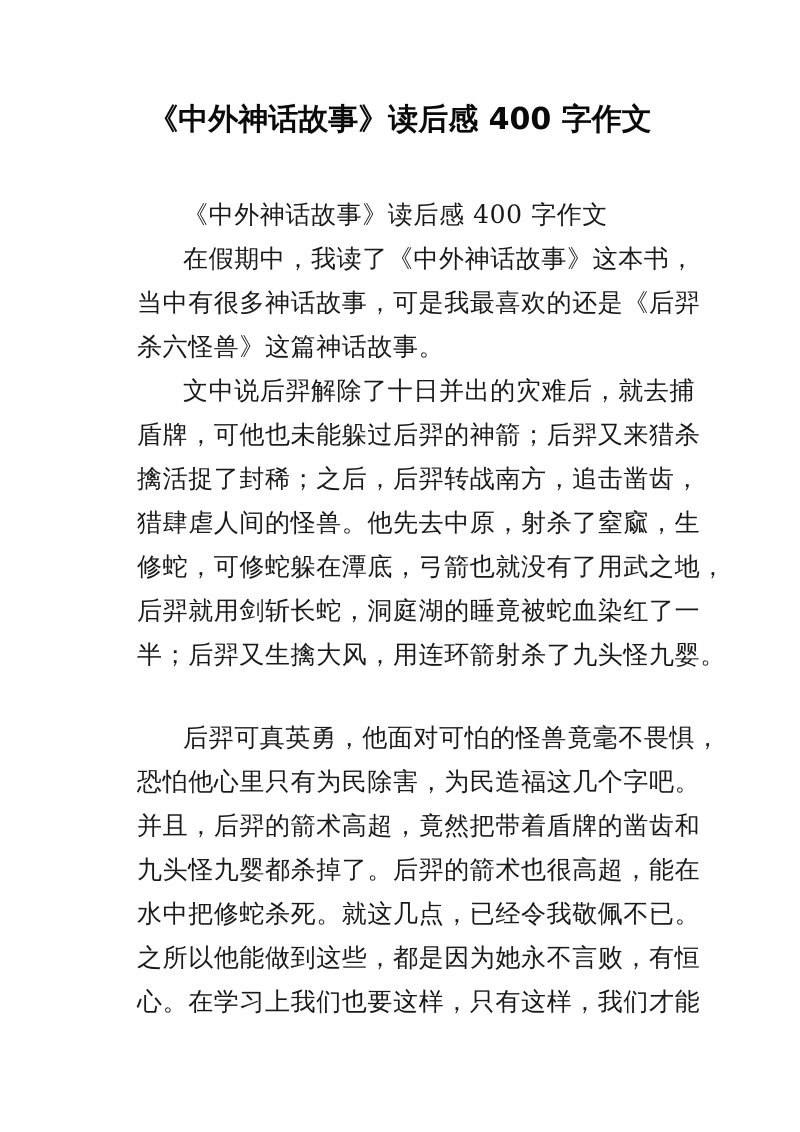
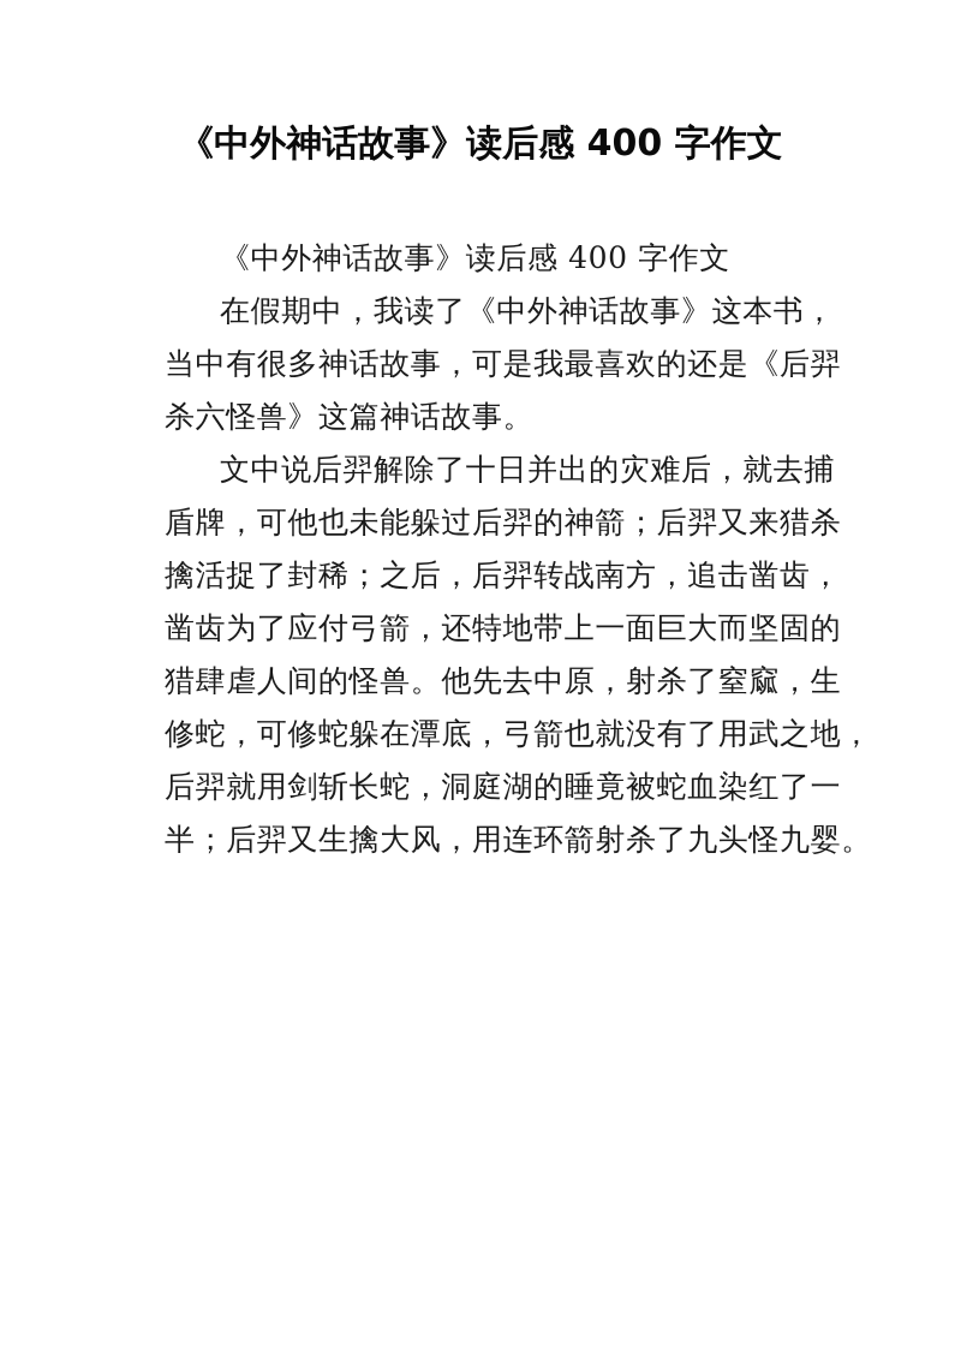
  《中外神话故事》读后感 400 字作文
  《中外神话故事》读后感 400 字作文
  在假期中，我读了《中外神话故事》这本书，
  当中有很多神话故事，可是我最喜欢的还是《后羿
  杀六怪兽》这篇神话故事。
  文中说后羿解除了十日并出的灾难后，就去捕
  盾牌，可他也未能躲过后羿的神箭；后羿又来猎杀
  擒活捉了封稀；之后，后羿转战南方，追击凿齿，
+ 凿齿为了应付弓箭，还特地带上一面巨大而坚固的
  猎肆虐人间的怪兽。他先去中原，射杀了窒窳，生
  修蛇，可修蛇躲在潭底，弓箭也就没有了用武之地，
  后羿就用剑斩长蛇，洞庭湖的睡竟被蛇血染红了一
  半；后羿又生擒大风，用连环箭射杀了九头怪九婴。
- 后羿可真英勇，他面对可怕的怪兽竟毫不畏惧，
- 恐怕他心里只有为民除害，为民造福这几个字吧。
- 并且，后羿的箭术高超，竟然把带着盾牌的凿齿和
- 九头怪九婴都杀掉了。后羿的箭术也很高超，能在
- 水中把修蛇杀死。就这几点，已经令我敬佩不已。
- 之所以他能做到这些，都是因为她永不言败，有恒
- 心。在学习上我们也要这样，只有这样，我们才能
